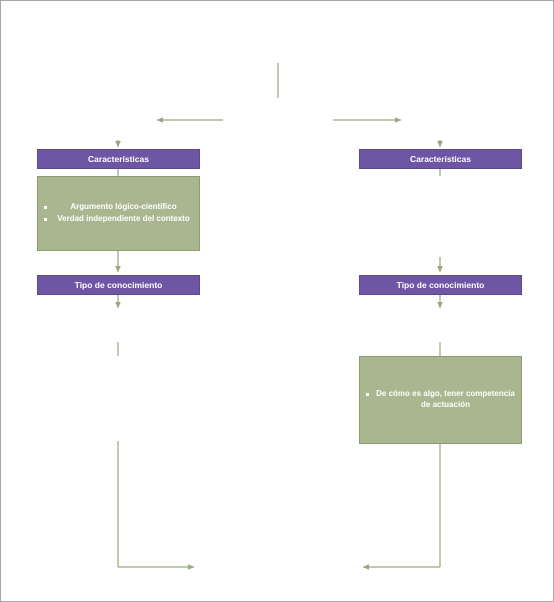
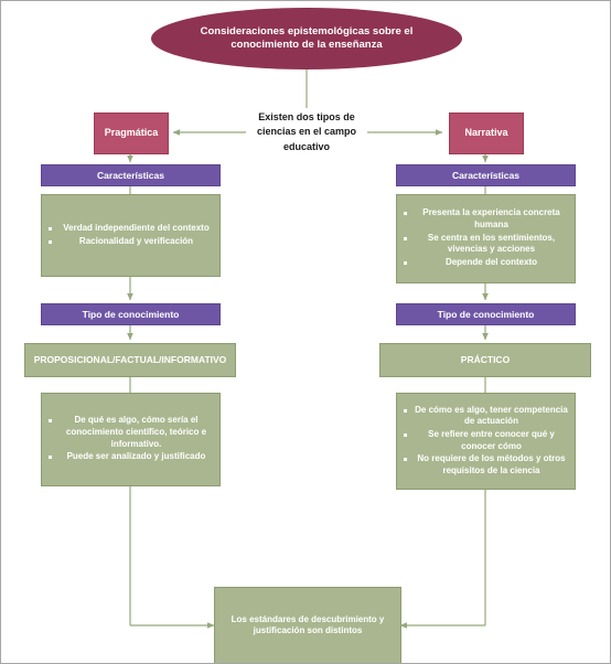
+ Considera­ciones epistemológicas sobre el conocimiento de la enseñanza
+ Existen dos tipos de ciencias en el campo educativo
+ Pragmática
  Características
- Argumento lógico-científico
  Verdad independiente del contexto
+ Racionalidad y verificación
  Tipo de conocimiento
+ PROPOSICIONAL/FACTUAL/INFORMATIVO
+ De qué es algo, cómo sería el conocimiento científico, teórico e informativo.
+ Puede ser analizado y justificado
+ Narrativa
  Características
+ Presenta la experiencia concreta humana
+ Se centra en los sentimientos, vivencias y acciones
+ Depende del contexto
  Tipo de conocimiento
+ PRÁCTICO
  De cómo es algo, tener competencia de actuación
+ Se refiere entre conocer qué y conocer cómo
+ No requiere de los métodos y otros requisitos de la ciencia
+ Los estándares de descubrimiento y justificación son distintos
